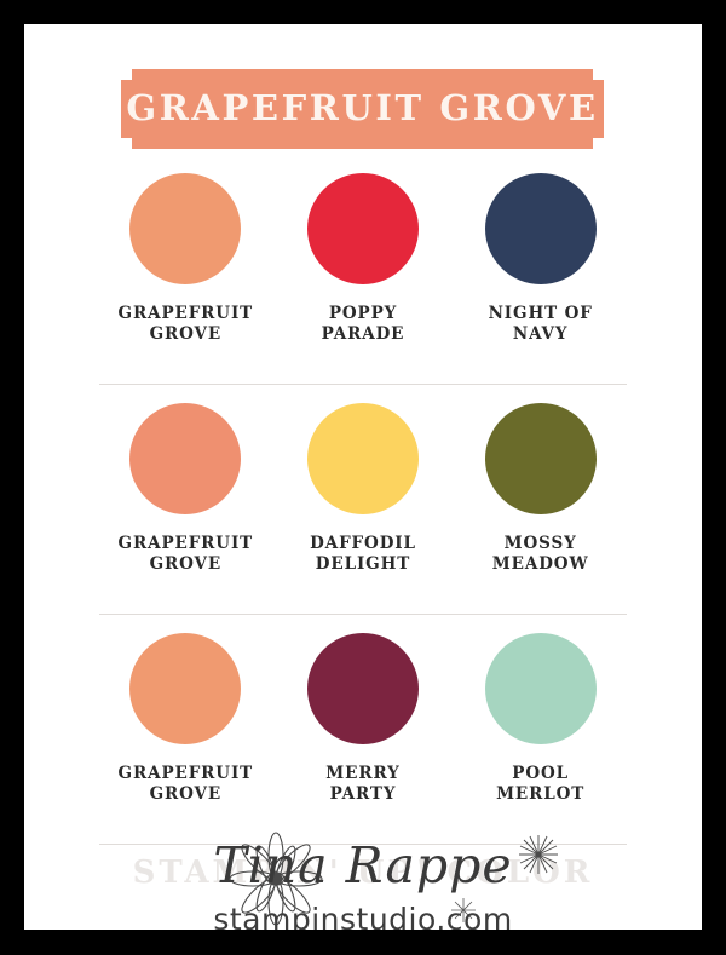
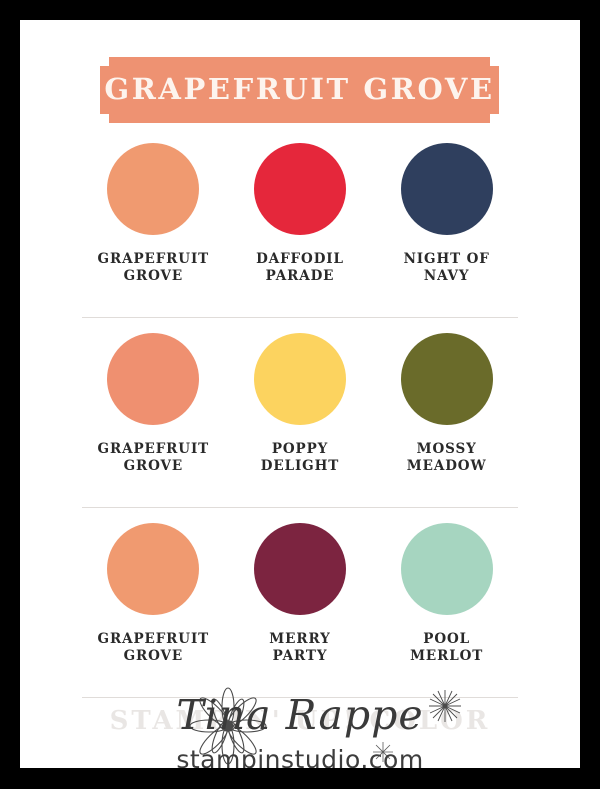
  GRAPEFRUIT GROVE
  GRAPEFRUIT
  GROVE
- POPPY
+ DAFFODIL
  PARADE
  NIGHT OF
  NAVY
  GRAPEFRUIT
  GROVE
- DAFFODIL
+ POPPY
  DELIGHT
  MOSSY
  MEADOW
  GRAPEFRUIT
  GROVE
  MERRY
  PARTY
  POOL
  MERLOT
  STAM' UP! COLOR
  Tina Rappe
  stampinstudio.com
